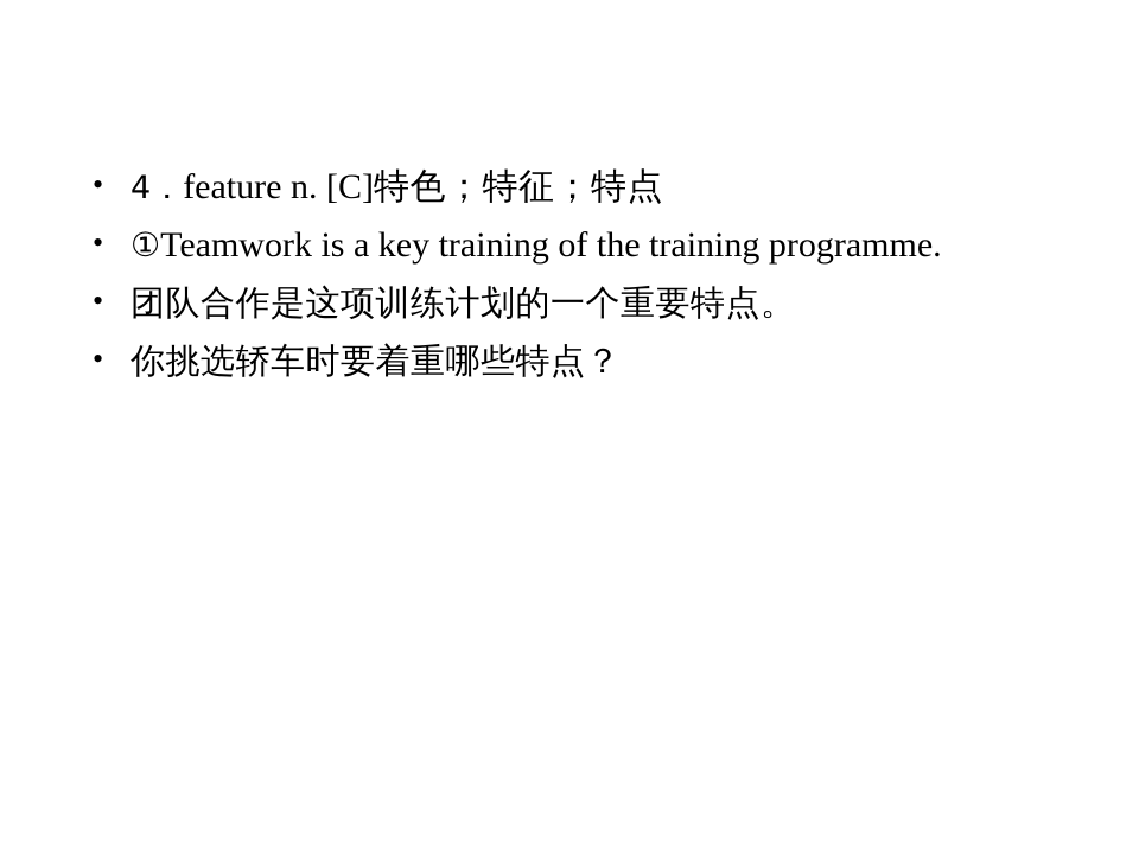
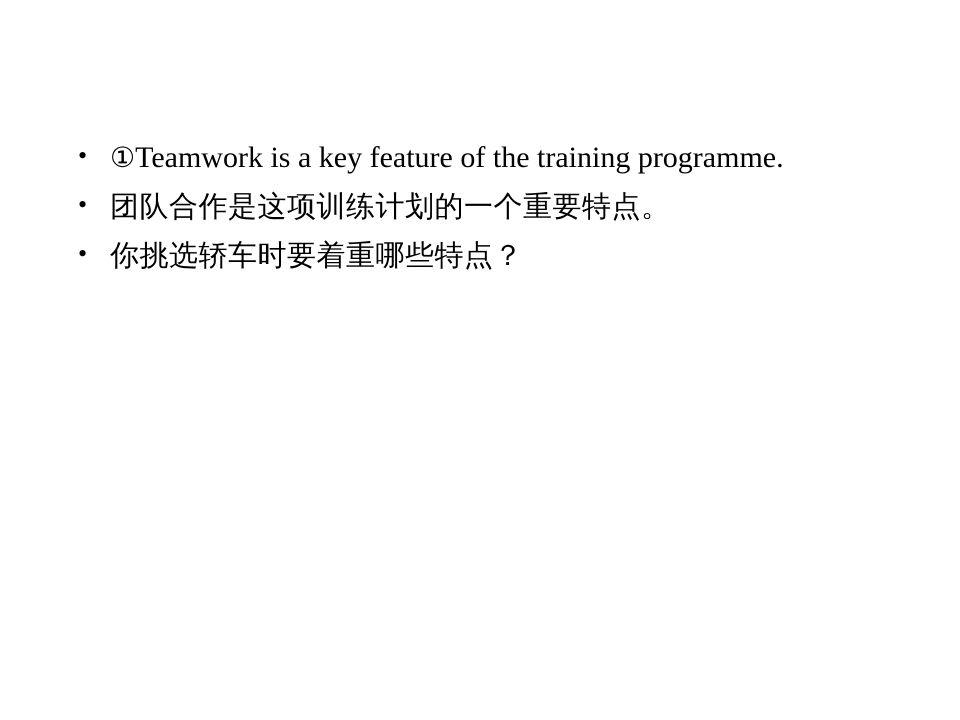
- 4．feature n. [C]特色；特征；特点
- ①Teamwork is a key training of the training programme.
+ ①Teamwork is a key feature of the training programme.
  团队合作是这项训练计划的一个重要特点。
  你挑选轿车时要着重哪些特点？
